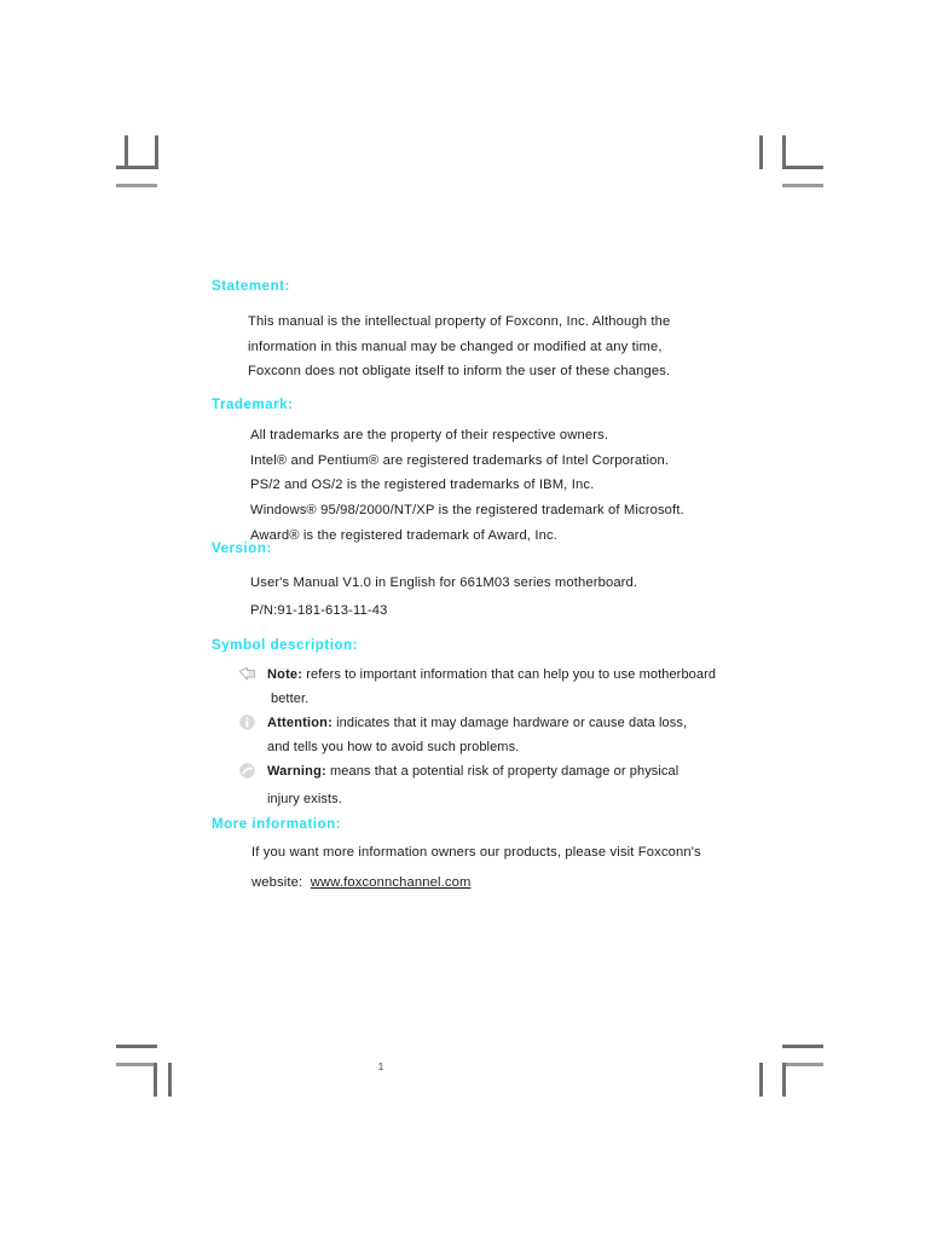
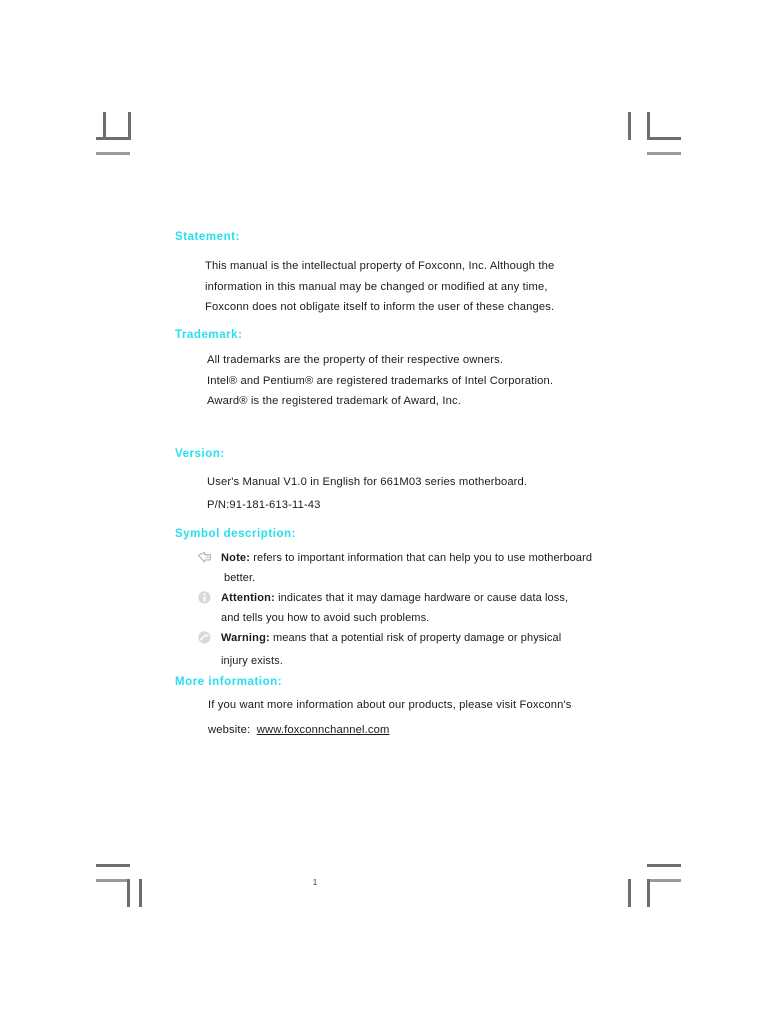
  Statement:
  This manual is the intellectual property of Foxconn, Inc. Although the
  information in this manual may be changed or modified at any time,
  Foxconn does not obligate itself to inform the user of these changes.
  Trademark:
  All trademarks are the property of their respective owners.
  Intel® and Pentium® are registered trademarks of Intel Corporation.
- PS/2 and OS/2 is the registered trademarks of IBM, Inc.
- Windows® 95/98/2000/NT/XP is the registered trademark of Microsoft.
  Award® is the registered trademark of Award, Inc.
  Version:
  User's Manual V1.0 in English for 661M03 series motherboard.
  P/N:91-181-613-11-43
  Symbol description:
  Note: refers to important information that can help you to use motherboard
  better.
  Attention: indicates that it may damage hardware or cause data loss,
  and tells you how to avoid such problems.
  Warning: means that a potential risk of property damage or physical
  injury exists.
  More information:
- If you want more information owners our products, please visit Foxconn's
+ If you want more information about our products, please visit Foxconn's
  website: www.foxconnchannel.com
  1
